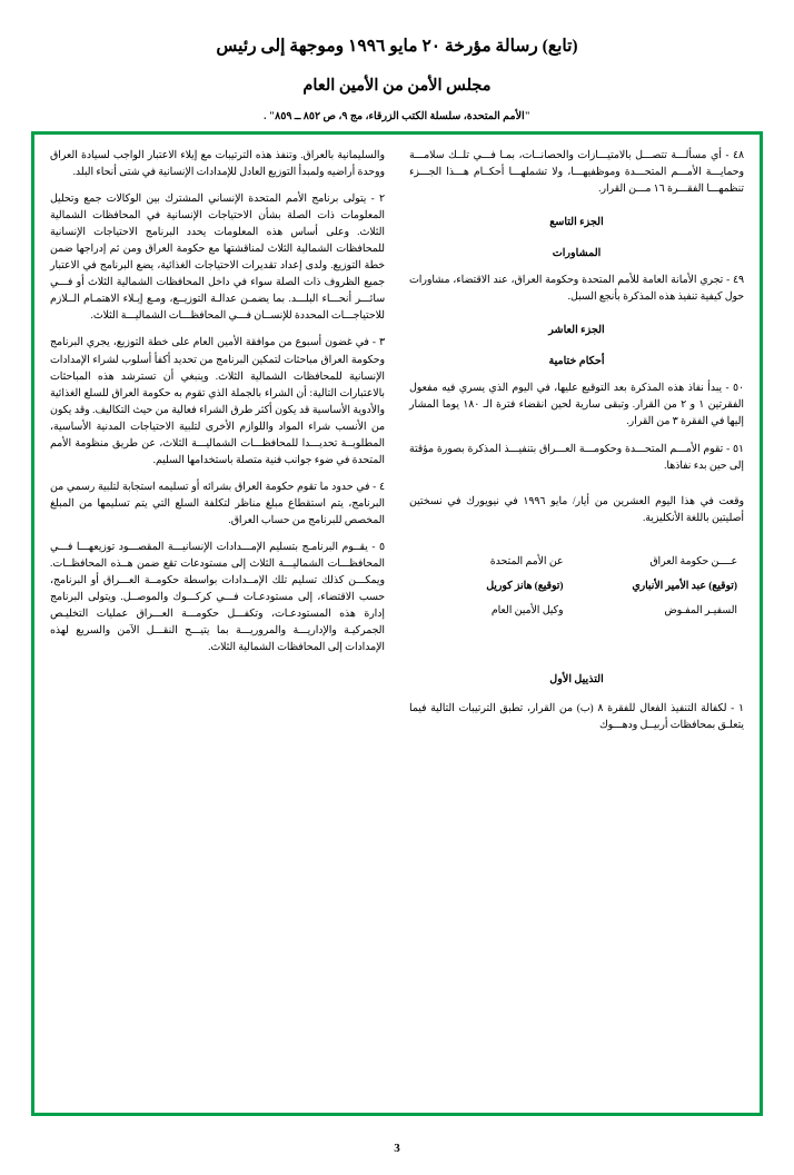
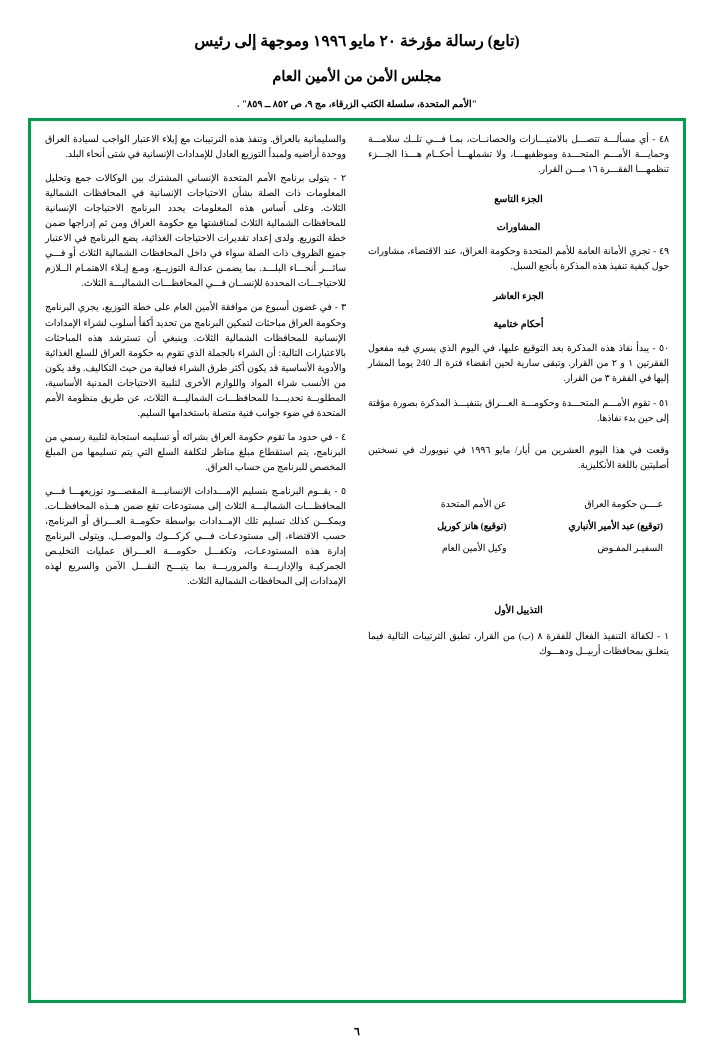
  (تابع) رسالة مؤرخة ٢٠ مايو ١٩٩٦ وموجهة إلى رئيس
  مجلس الأمن من الأمين العام
  "الأمم المتحدة، سلسلة الكتب الزرقاء، مج ٩، ص ٨٥٢ ــ ٨٥٩" .
  ٤٨ - أي مسألـــة تتصـــل بالامتيـــازات والحصانــات، بمـا فـــي تلــك سلامـــة وحمايـــة الأمـــم المتحـــدة وموظفيهـــا، ولا تشملهـــا أحكــام هـــذا الجـــزء تنظمهـــا الفقـــرة ١٦ مـــن القرار.
  الجزء التاسع
  المشاورات
  ٤٩ - تجري الأمانة العامة للأمم المتحدة وحكومة العراق، عند الاقتضاء، مشاورات حول كيفية تنفيذ هذه المذكرة بأنجع السبل.
  الجزء العاشر
  أحكام ختامية
- ٥٠ - يبدأ نفاذ هذه المذكرة بعد التوقيع عليها، في اليوم الذي يسري فيه مفعول الفقرتين ١ و ٢ من القرار. وتبقى سارية لحين انقضاء فترة الـ ١٨٠ يوما المشار إليها في الفقرة ٣ من القرار.
+ ٥٠ - يبدأ نفاذ هذه المذكرة بعد التوقيع عليها، في اليوم الذي يسري فيه مفعول الفقرتين ١ و ٢ من القرار. وتبقى سارية لحين انقضاء فترة الـ 240 يوما المشار إليها في الفقرة ٣ من القرار.
  ٥١ - تقوم الأمـــم المتحـــدة وحكومـــة العـــراق بتنفيـــذ المذكرة بصورة مؤقتة إلى حين بدء نفاذها.
  وقعت في هذا اليوم العشرين من أيار/ مايو ١٩٩٦ في نيويورك في نسختين أصليتين باللغة الأنكليزية.
  عــــن حكومة العراق	عن الأمم المتحدة
  (توقيع) عبد الأمير الأنباري	(توقيع) هانز كوريل
  السفيـر المفـوض	وكيل الأمين العام
  التذييل الأول
  ١ - لكفالة التنفيذ الفعال للفقرة ٨ (ب) من القرار، تطبق الترتيبات التالية فيما يتعلـق بمحافظات أربيــل ودهـــوك
  والسليمانية بالعراق. وتنفذ هذه الترتيبات مع إيلاء الاعتبار الواجب لسيادة العراق ووحدة أراضيه ولمبدأ التوزيع العادل للإمدادات الإنسانية في شتى أنحاء البلد.
  ٢ - يتولى برنامج الأمم المتحدة الإنساني المشترك بين الوكالات جمع وتحليل المعلومات ذات الصلة بشأن الاحتياجات الإنسانية في المحافظات الشمالية الثلاث. وعلى أساس هذه المعلومات يحدد البرنامج الاحتياجات الإنسانية للمحافظات الشمالية الثلاث لمناقشتها مع حكومة العراق ومن ثم إدراجها ضمن خطة التوزيع. ولدى إعداد تقديرات الاحتياجات الغذائية، يضع البرنامج في الاعتبار جميع الظروف ذات الصلة سواء في داخل المحافظات الشمالية الثلاث أو فـــي سائـــر أنحـــاء البلـــد. بما يضمـن عدالـة التوزيــع، ومـع إيـلاء الاهتمـام الــلازم للاحتياجـــات المحددة للإنســان فـــي المحافظـــات الشماليـــة الثلاث.
  ٣ - في غضون أسبوع من موافقة الأمين العام على خطة التوزيع، يجري البرنامج وحكومة العراق مباحثات لتمكين البرنامج من تحديد أكفأ أسلوب لشراء الإمدادات الإنسانية للمحافظات الشمالية الثلاث. وينبغي أن تسترشد هذه المباحثات بالاعتبارات التالية: أن الشراء بالجملة الذي تقوم به حكومة العراق للسلع الغذائية والأدوية الأساسية قد يكون أكثر طرق الشراء فعالية من حيث التكاليف. وقد يكون من الأنسب شراء المواد واللوازم الأخرى لتلبية الاحتياجات المدنية الأساسية، المطلوبــة تحديـــدا للمحافظـــات الشماليـــة الثلاث، عن طريق منظومة الأمم المتحدة في ضوء جوانب فنية متصلة باستخدامها السليم.
  ٤ - في حدود ما تقوم حكومة العراق بشرائه أو تسليمه استجابة لتلبية رسمي من البرنامج، يتم استقطاع مبلغ مناظر لتكلفة السلع التي يتم تسليمها من المبلغ المخصص للبرنامج من حساب العراق.
  ٥ - يقــوم البرنامـج بتسليم الإمـــدادات الإنسانيـــة المقصـــود توزيعهـــا فـــي المحافظـــات الشماليـــة الثلاث إلى مستودعات تقع ضمن هــذه المحافظــات. ويمكـــن كذلك تسليم تلك الإمــدادات بواسطة حكومــة العـــراق أو البرنامج، حسب الاقتضاء، إلى مستودعـات فـــي كركـــوك والموصــل. ويتولى البرنامج إدارة هذه المستودعـات، وتكفـــل حكومـــة العـــراق عمليات التخليـص الجمركيـة والإداريـــة والمروريـــة بما يتيـــح النقـــل الآمن والسريع لهذه الإمدادات إلى المحافظات الشمالية الثلاث.
- 3
+ ٦
